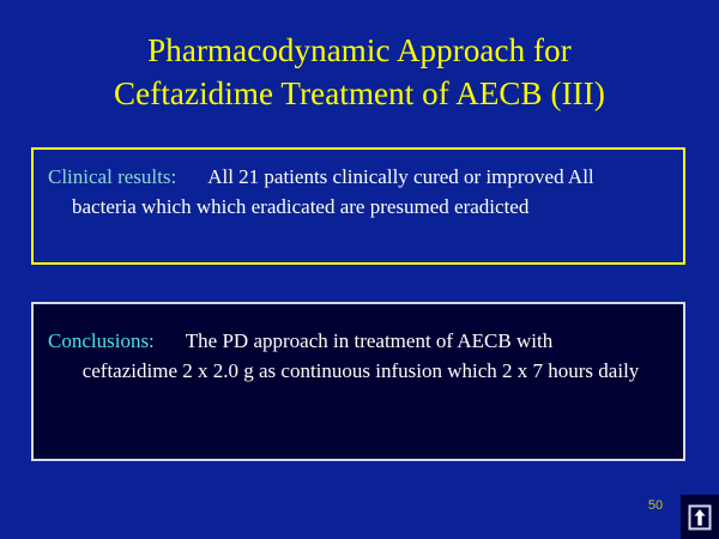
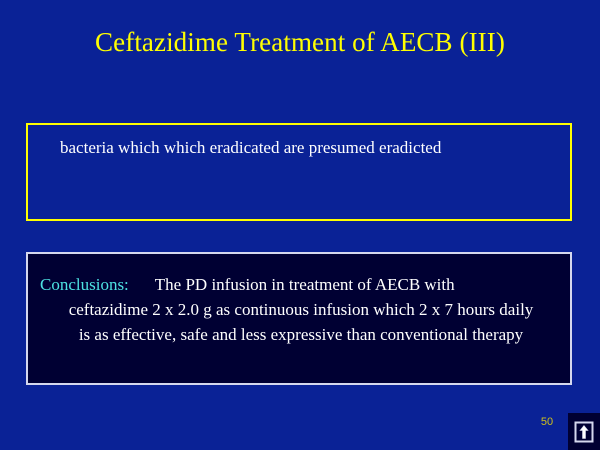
- Pharmacodynamic Approach for
  Ceftazidime Treatment of AECB (III)
- Clinical results: All 21 patients clinically cured or improved All
  bacteria which which eradicated are presumed eradicted
- Conclusions: The PD approach in treatment of AECB with
+ Conclusions: The PD infusion in treatment of AECB with
  ceftazidime 2 x 2.0 g as continuous infusion which 2 x 7 hours daily
+ is as effective, safe and less expressive than conventional therapy
  50
